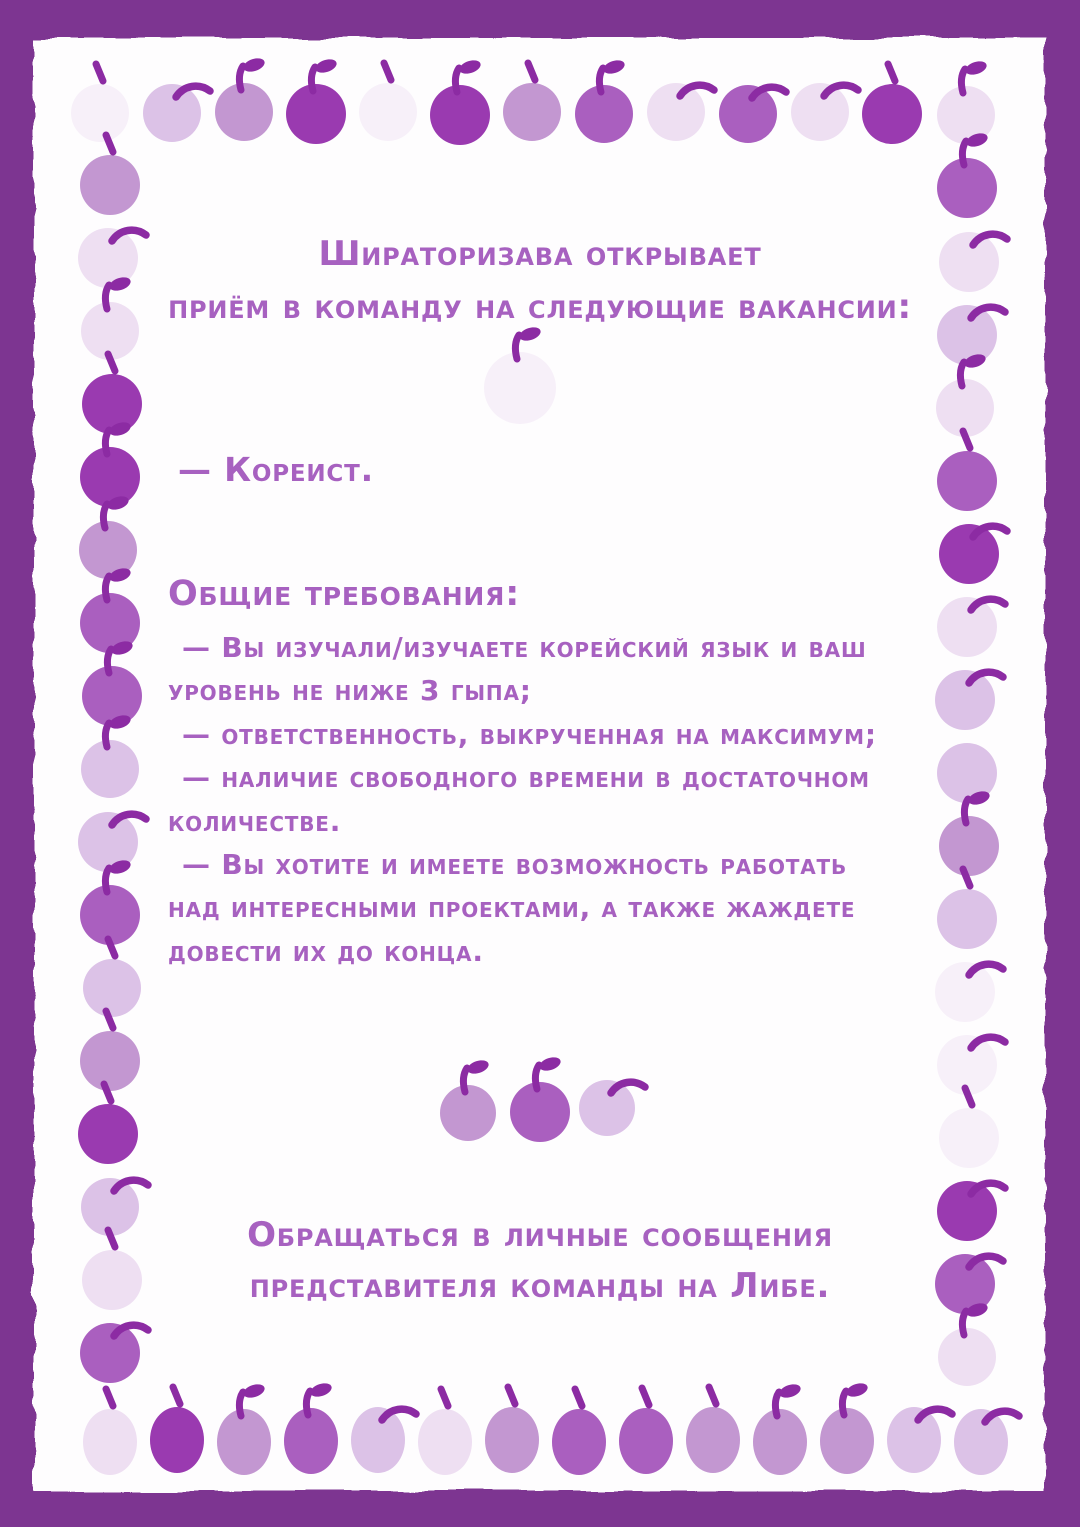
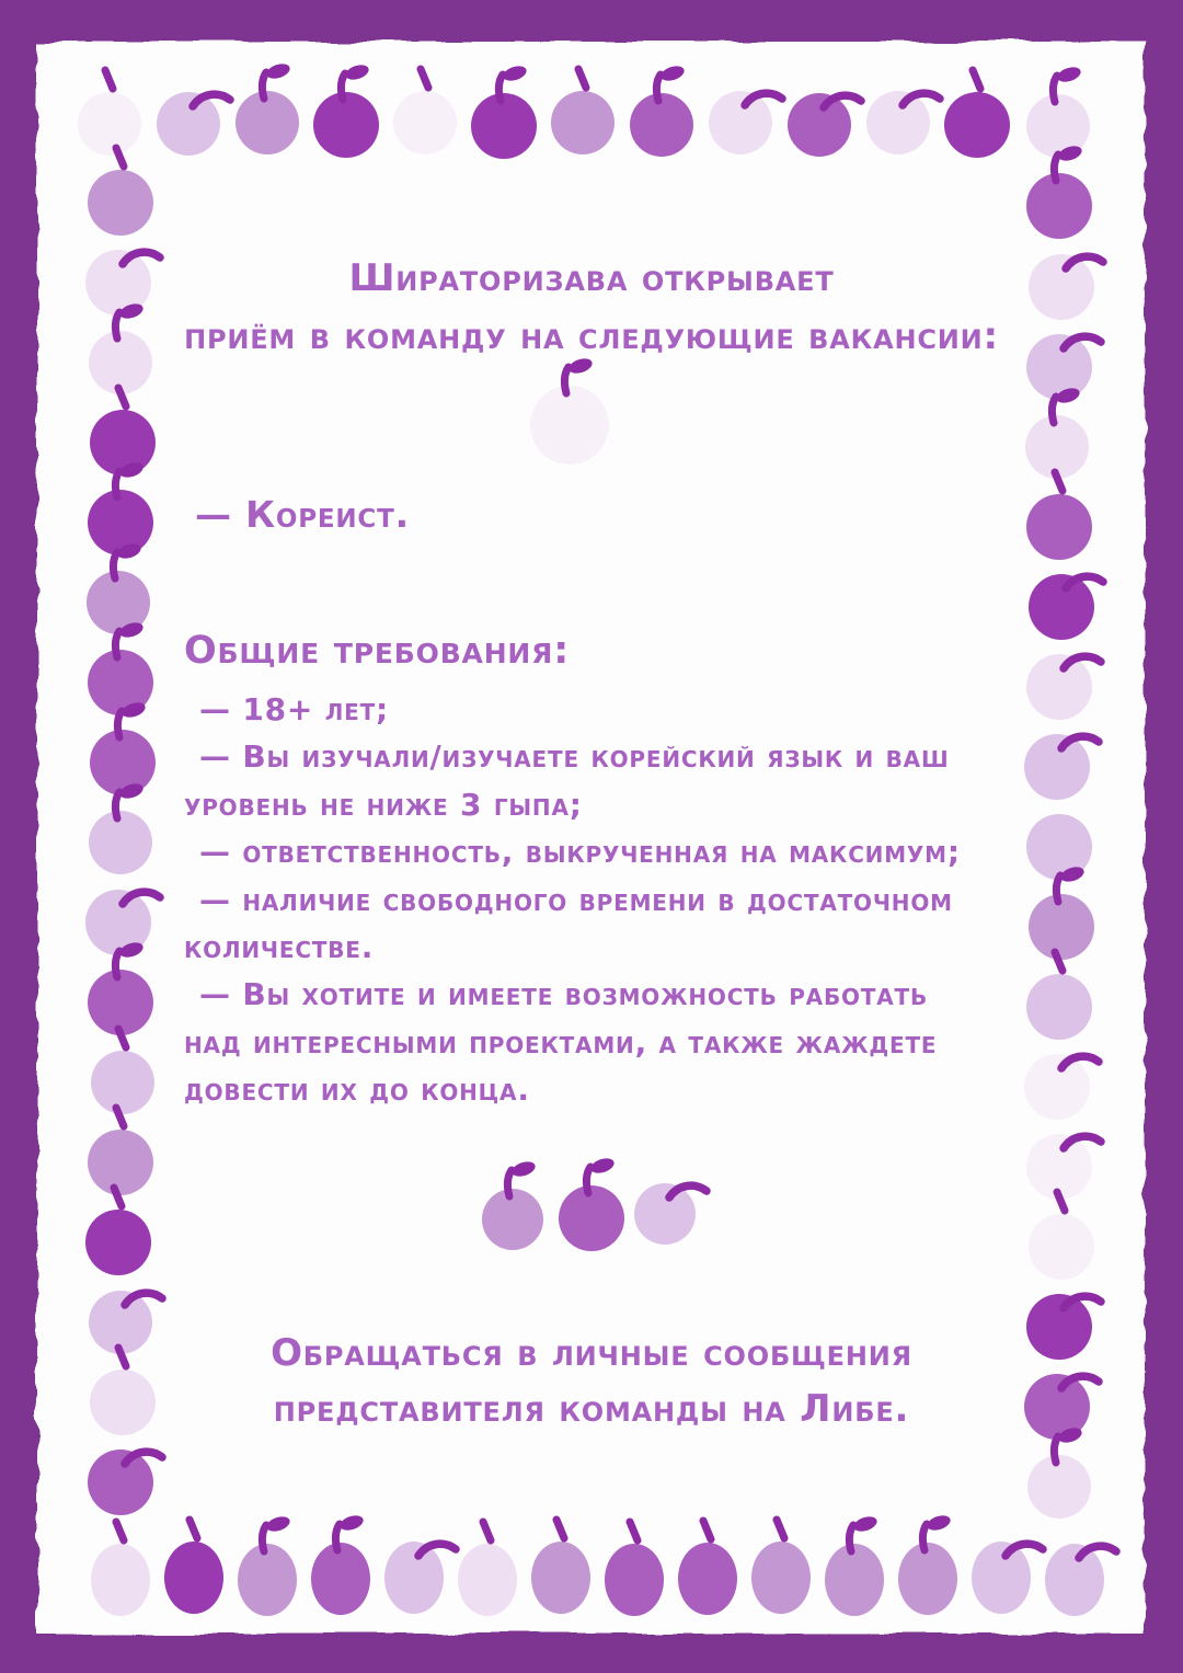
  Шираторизава открывает
  приём в команду на следующие вакансии:
  — Кореист.
  Общие требования:
+ — 18+ лет;
  — Вы изучали/изучаете корейский язык и ваш уровень не ниже 3 гыпа;
  — ответственность, выкрученная на максимум;
  — наличие свободного времени в достаточном количестве.
  — Вы хотите и имеете возможность работать над интересными проектами, а также жаждете довести их до конца.
  Обращаться в личные сообщения
  представителя команды на Либе.
